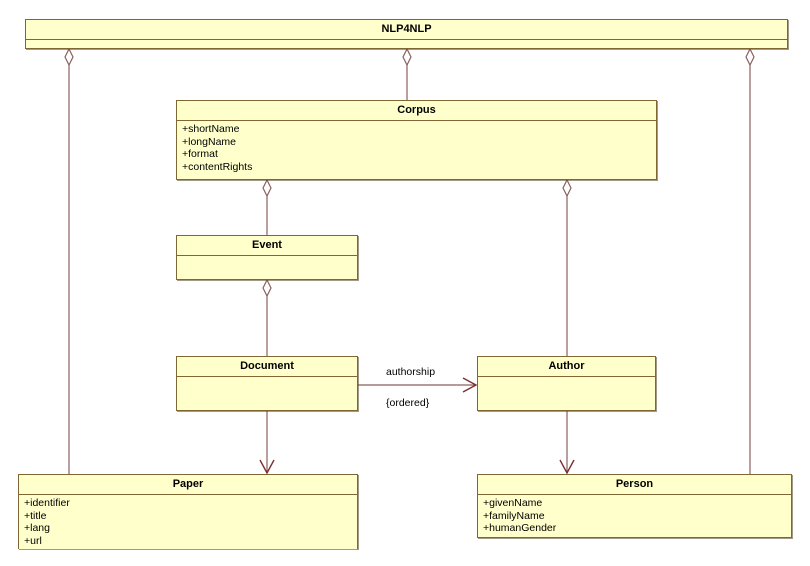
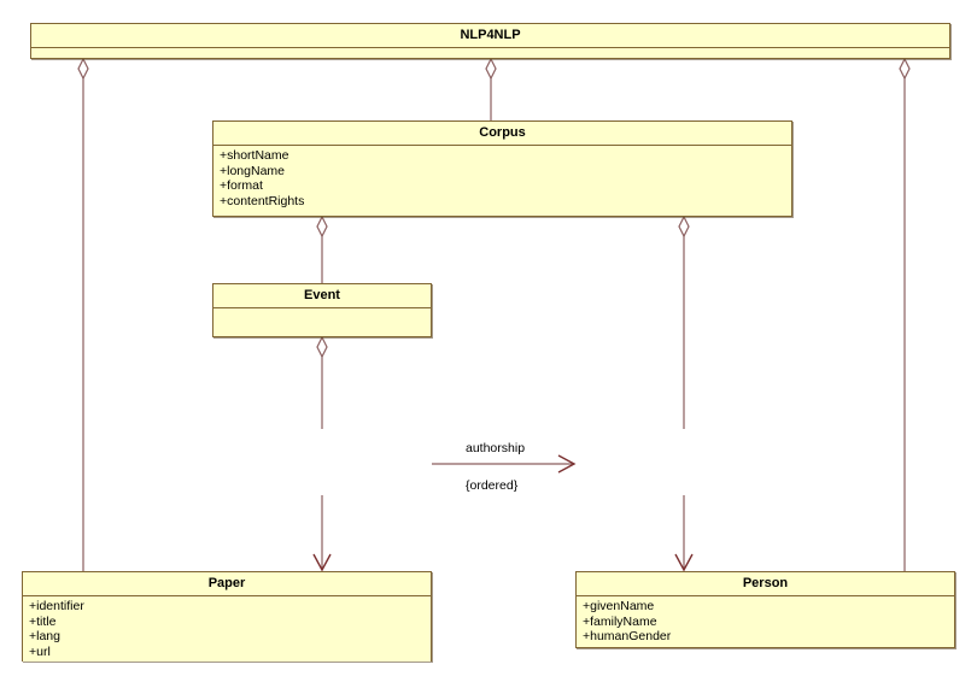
  NLP4NLP
  Corpus
  +shortName
  +longName
  +format
  +contentRights
  Event
- Document
- Author
  Paper
  +identifier
  +title
  +lang
  +url
  Person
  +givenName
  +familyName
  +humanGender
  authorship
  {ordered}
